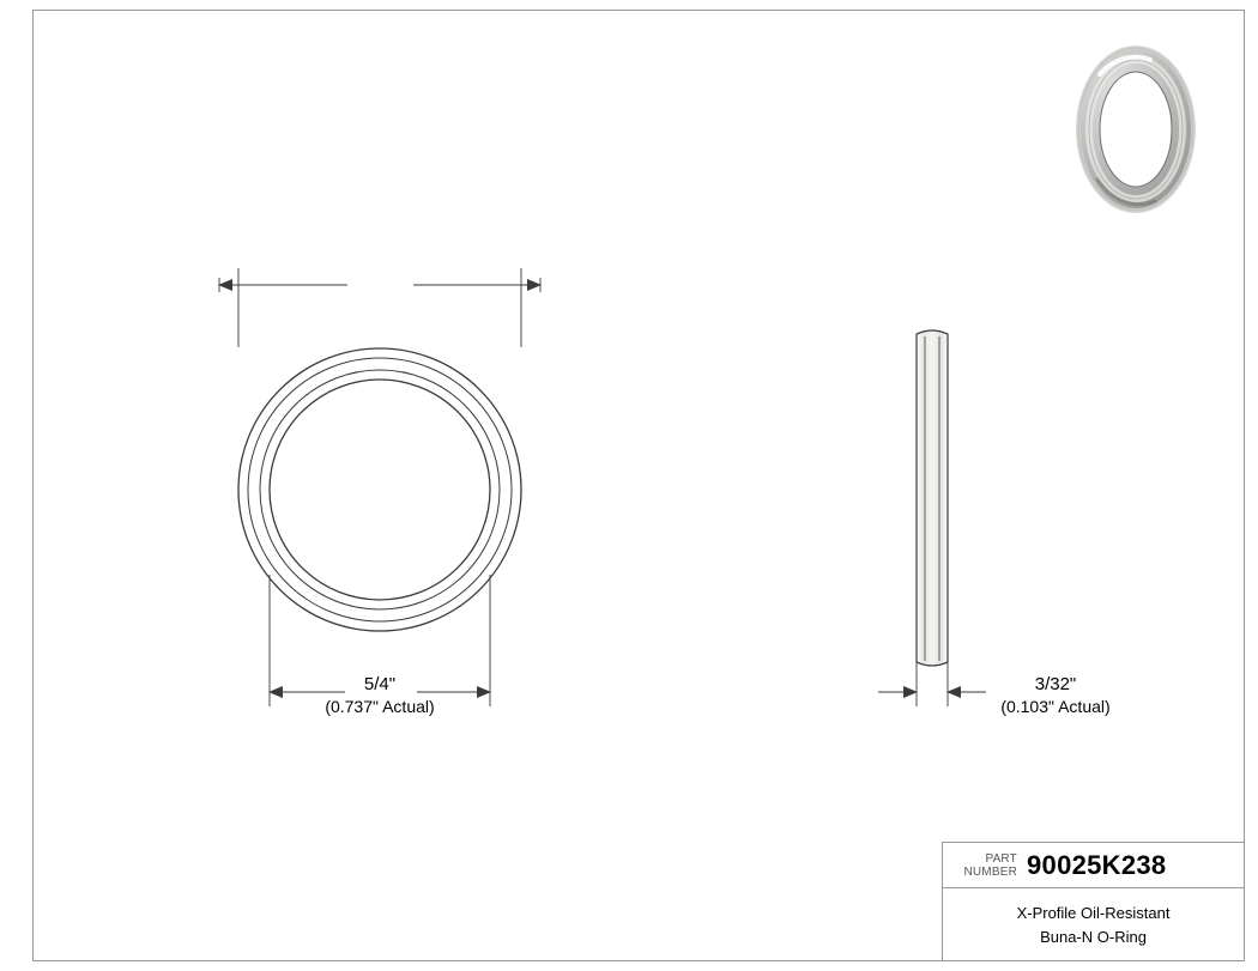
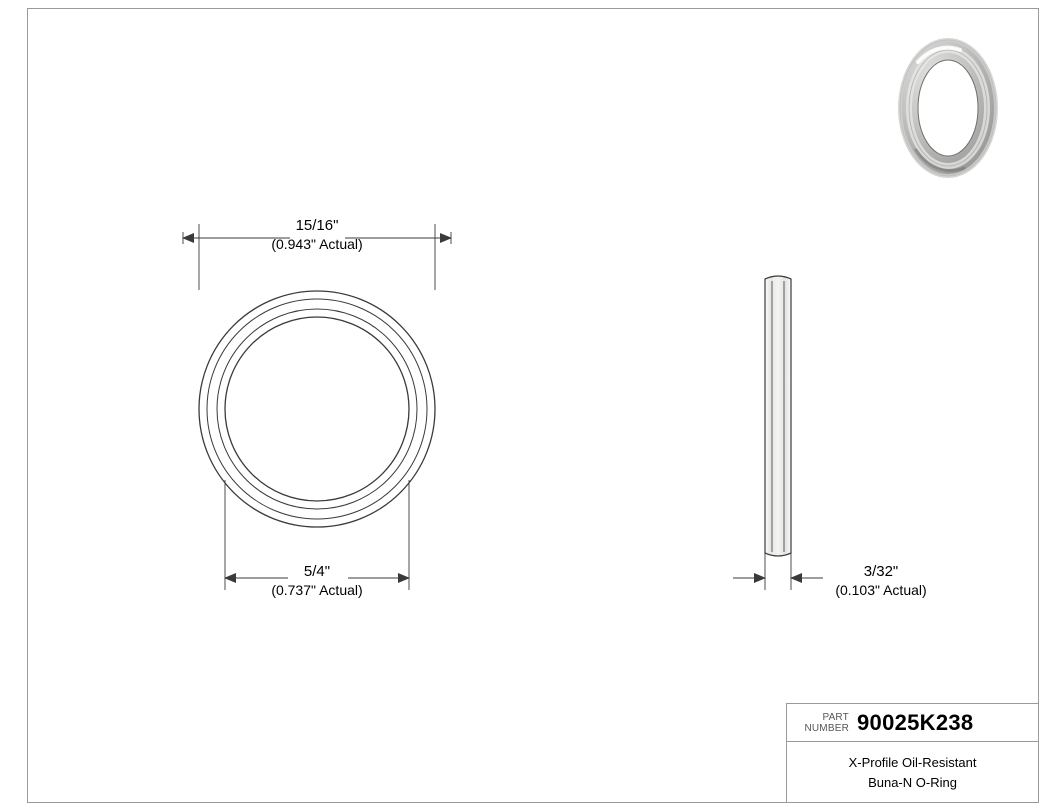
+ 15/16"
+ (0.943" Actual)
  5/4"
  (0.737" Actual)
  3/32"
  (0.103" Actual)
  PART
  NUMBER
  90025K238
  X-Profile Oil-Resistant
  Buna-N O-Ring
